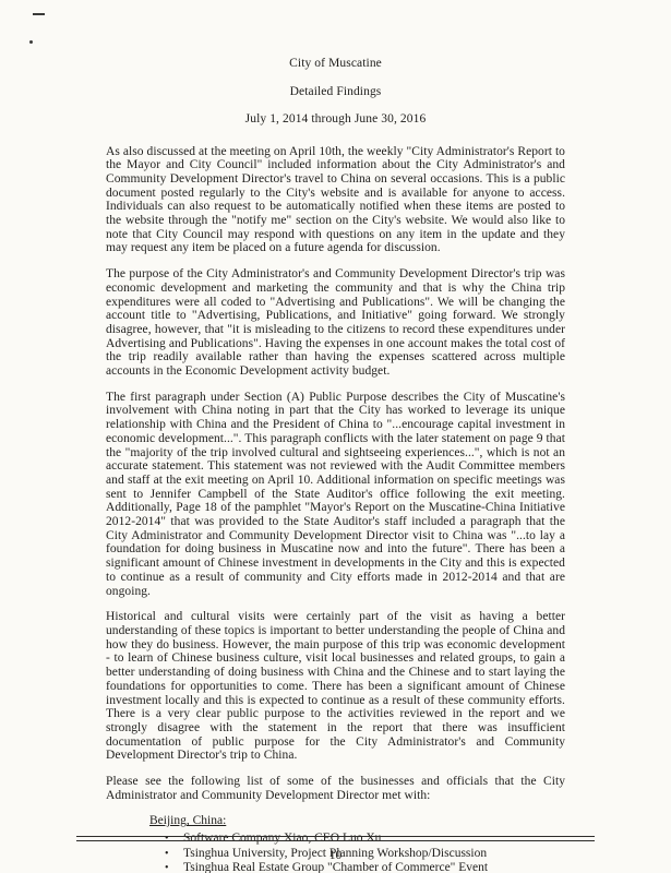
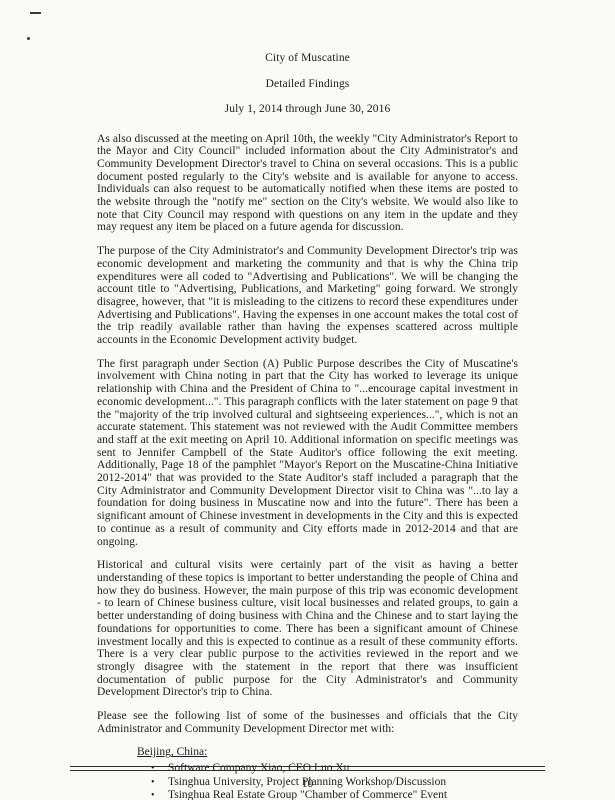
  City of Muscatine
  Detailed Findings
  July 1, 2014 through June 30, 2016
  As also discussed at the meeting on April 10th, the weekly "City Administrator's Report to the Mayor and City Council" included information about the City Administrator's and Community Development Director's travel to China on several occasions. This is a public document posted regularly to the City's website and is available for anyone to access. Individuals can also request to be automatically notified when these items are posted to the website through the "notify me" section on the City's website. We would also like to note that City Council may respond with questions on any item in the update and they may request any item be placed on a future agenda for discussion.
- The purpose of the City Administrator's and Community Development Director's trip was economic development and marketing the community and that is why the China trip expenditures were all coded to "Advertising and Publications". We will be changing the account title to "Advertising, Publications, and Initiative" going forward. We strongly disagree, however, that "it is misleading to the citizens to record these expenditures under Advertising and Publications". Having the expenses in one account makes the total cost of the trip readily available rather than having the expenses scattered across multiple accounts in the Economic Development activity budget.
+ The purpose of the City Administrator's and Community Development Director's trip was economic development and marketing the community and that is why the China trip expenditures were all coded to "Advertising and Publications". We will be changing the account title to "Advertising, Publications, and Marketing" going forward. We strongly disagree, however, that "it is misleading to the citizens to record these expenditures under Advertising and Publications". Having the expenses in one account makes the total cost of the trip readily available rather than having the expenses scattered across multiple accounts in the Economic Development activity budget.
  The first paragraph under Section (A) Public Purpose describes the City of Muscatine's involvement with China noting in part that the City has worked to leverage its unique relationship with China and the President of China to "...encourage capital investment in economic development...". This paragraph conflicts with the later statement on page 9 that the "majority of the trip involved cultural and sightseeing experiences...", which is not an accurate statement. This statement was not reviewed with the Audit Committee members and staff at the exit meeting on April 10. Additional information on specific meetings was sent to Jennifer Campbell of the State Auditor's office following the exit meeting. Additionally, Page 18 of the pamphlet "Mayor's Report on the Muscatine-China Initiative 2012-2014" that was provided to the State Auditor's staff included a paragraph that the City Administrator and Community Development Director visit to China was "...to lay a foundation for doing business in Muscatine now and into the future". There has been a significant amount of Chinese investment in developments in the City and this is expected to continue as a result of community and City efforts made in 2012-2014 and that are ongoing.
  Historical and cultural visits were certainly part of the visit as having a better understanding of these topics is important to better understanding the people of China and how they do business. However, the main purpose of this trip was economic development - to learn of Chinese business culture, visit local businesses and related groups, to gain a better understanding of doing business with China and the Chinese and to start laying the foundations for opportunities to come. There has been a significant amount of Chinese investment locally and this is expected to continue as a result of these community efforts. There is a very clear public purpose to the activities reviewed in the report and we strongly disagree with the statement in the report that there was insufficient documentation of public purpose for the City Administrator's and Community Development Director's trip to China.
  Please see the following list of some of the businesses and officials that the City Administrator and Community Development Director met with:
  Beijing, China:
  •
  Software Company Xiao, CEO Luo Xu
  •
  Tsinghua University, Project Planning Workshop/Discussion
  •
  Tsinghua Real Estate Group "Chamber of Commerce" Event
  10
